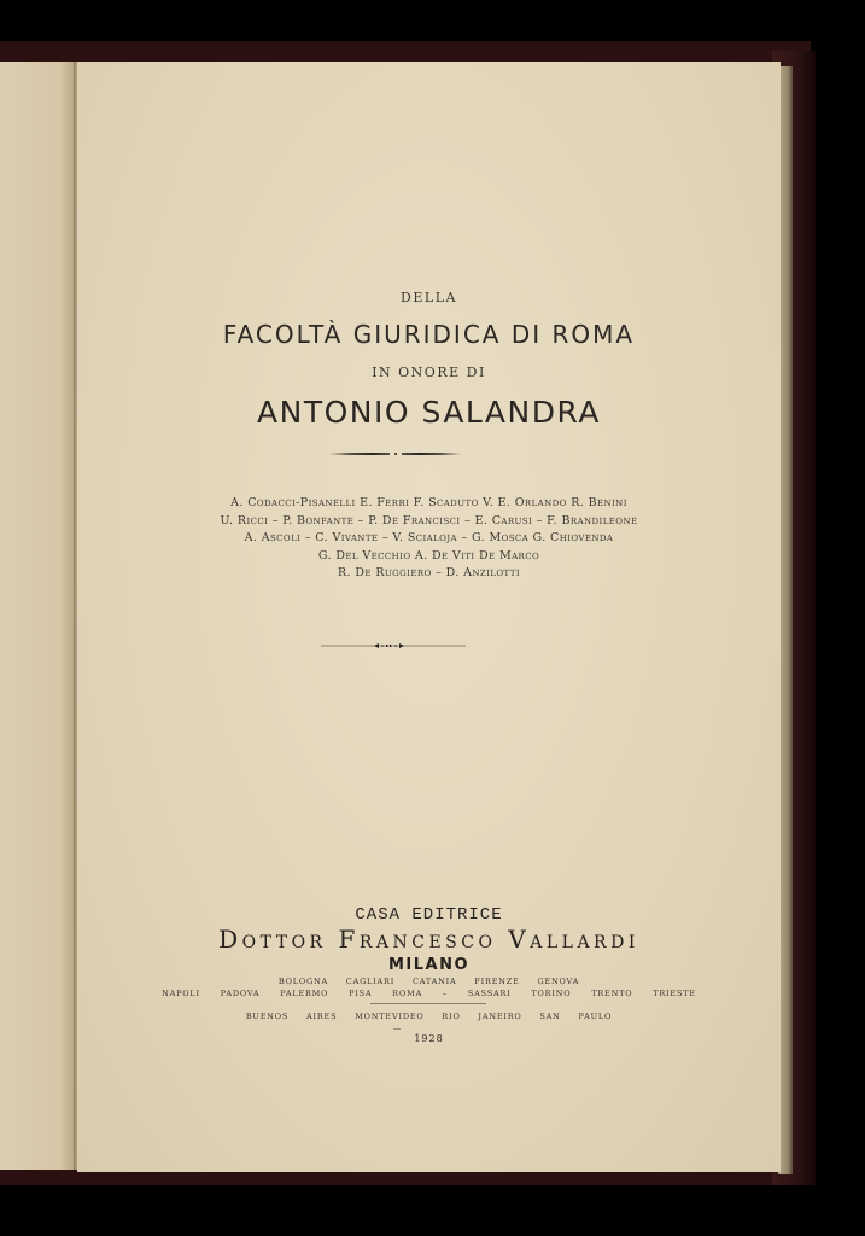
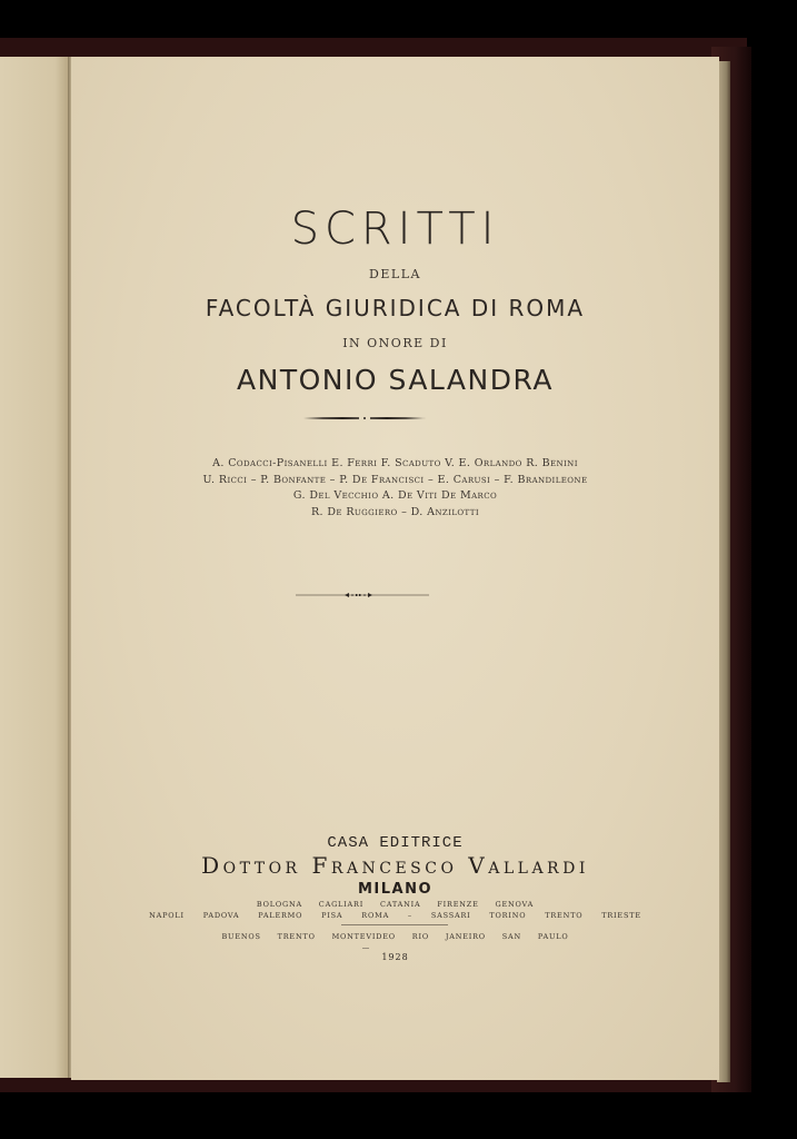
+ SCRITTI
  DELLA
  FACOLTÀ GIURIDICA DI ROMA
  IN ONORE DI
  ANTONIO SALANDRA
  A. Codacci-Pisanelli E. Ferri F. Scaduto V. E. Orlando R. Benini
  U. Ricci – P. Bonfante – P. De Francisci – E. Carusi – F. Brandileone
- A. Ascoli – C. Vivante – V. Scialoja – G. Mosca G. Chiovenda
  G. Del Vecchio A. De Viti De Marco
  R. De Ruggiero – D. Anzilotti
  CASA EDITRICE
  Dottor Francesco Vallardi
  MILANO
  BOLOGNA CAGLIARI CATANIA FIRENZE GENOVA
  NAPOLI PADOVA PALERMO PISA ROMA – SASSARI TORINO TRENTO TRIESTE
- BUENOS AIRES MONTEVIDEO RIO JANEIRO SAN PAULO
+ BUENOS TRENTO MONTEVIDEO RIO JANEIRO SAN PAULO
  1928
